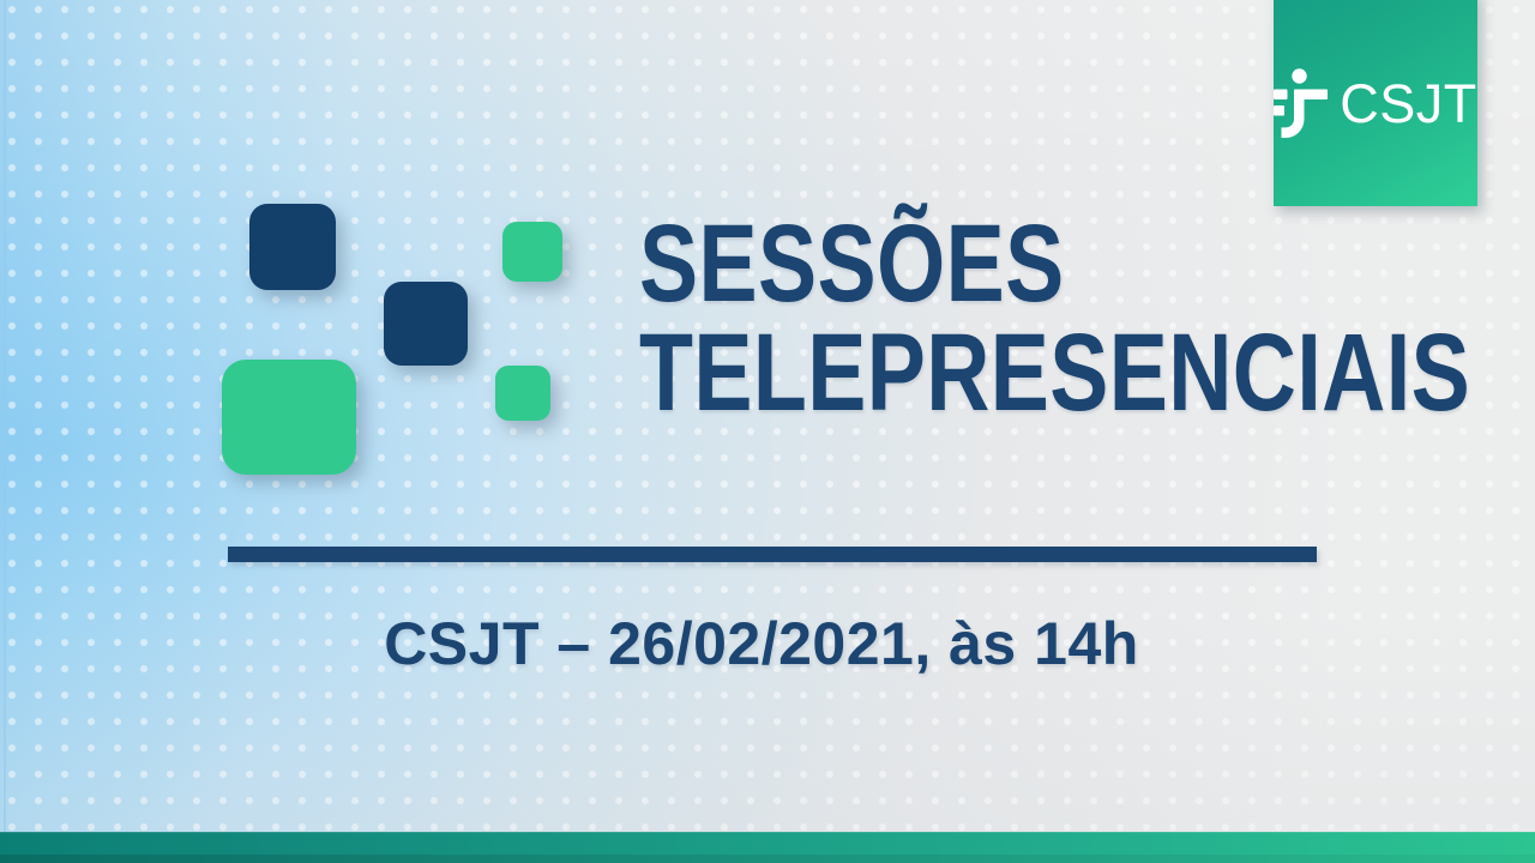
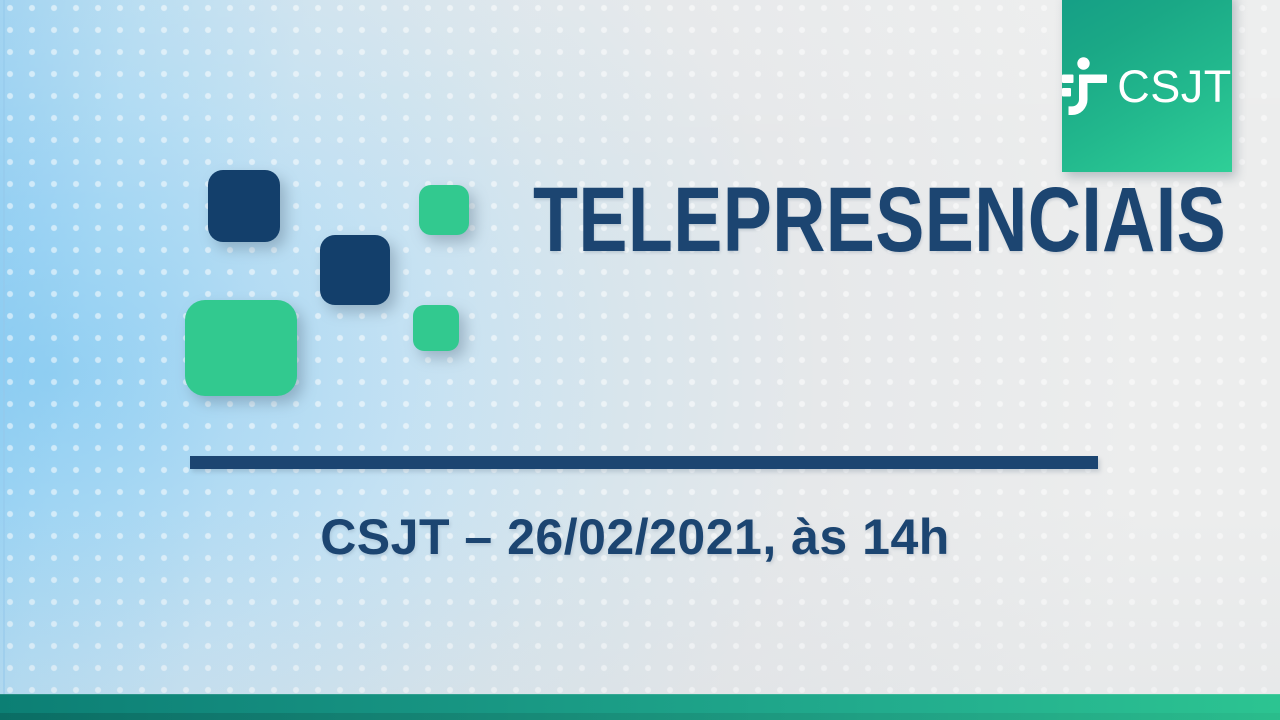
- SESSÕES
  TELEPRESENCIAIS
  CSJT – 26/02/2021, às 14h
  CSJT
